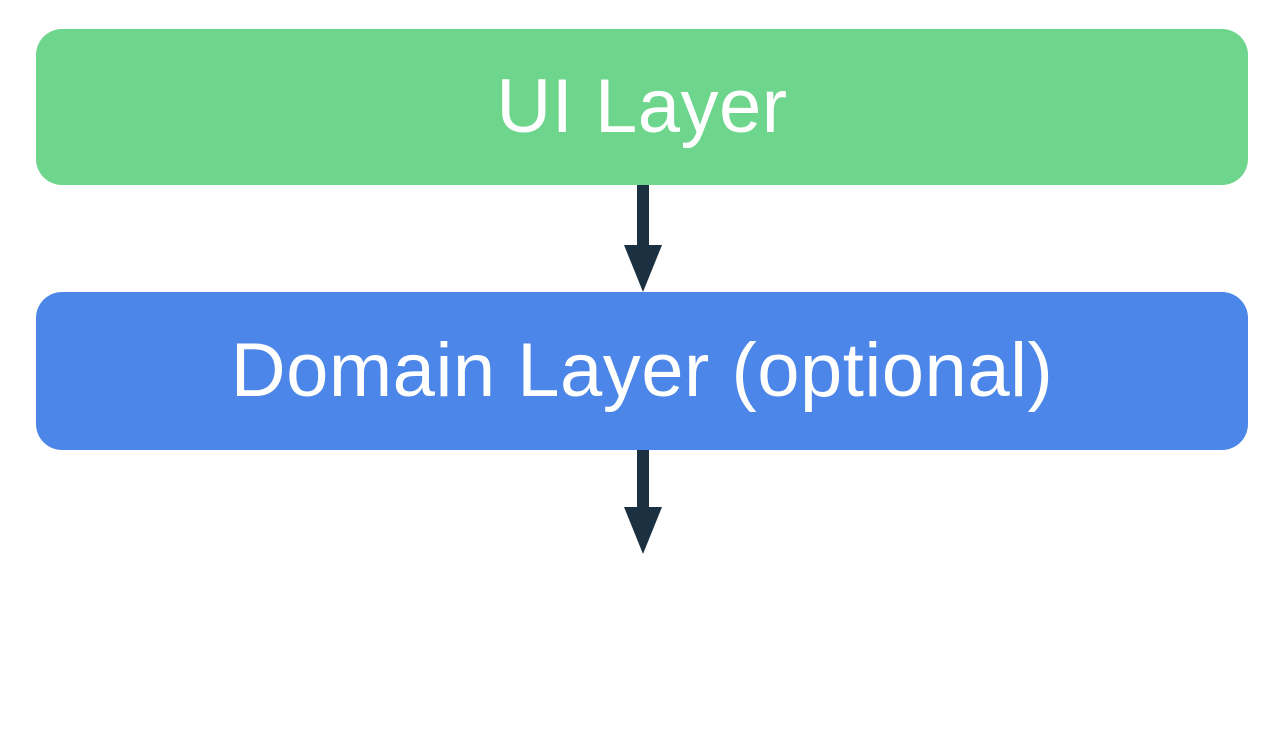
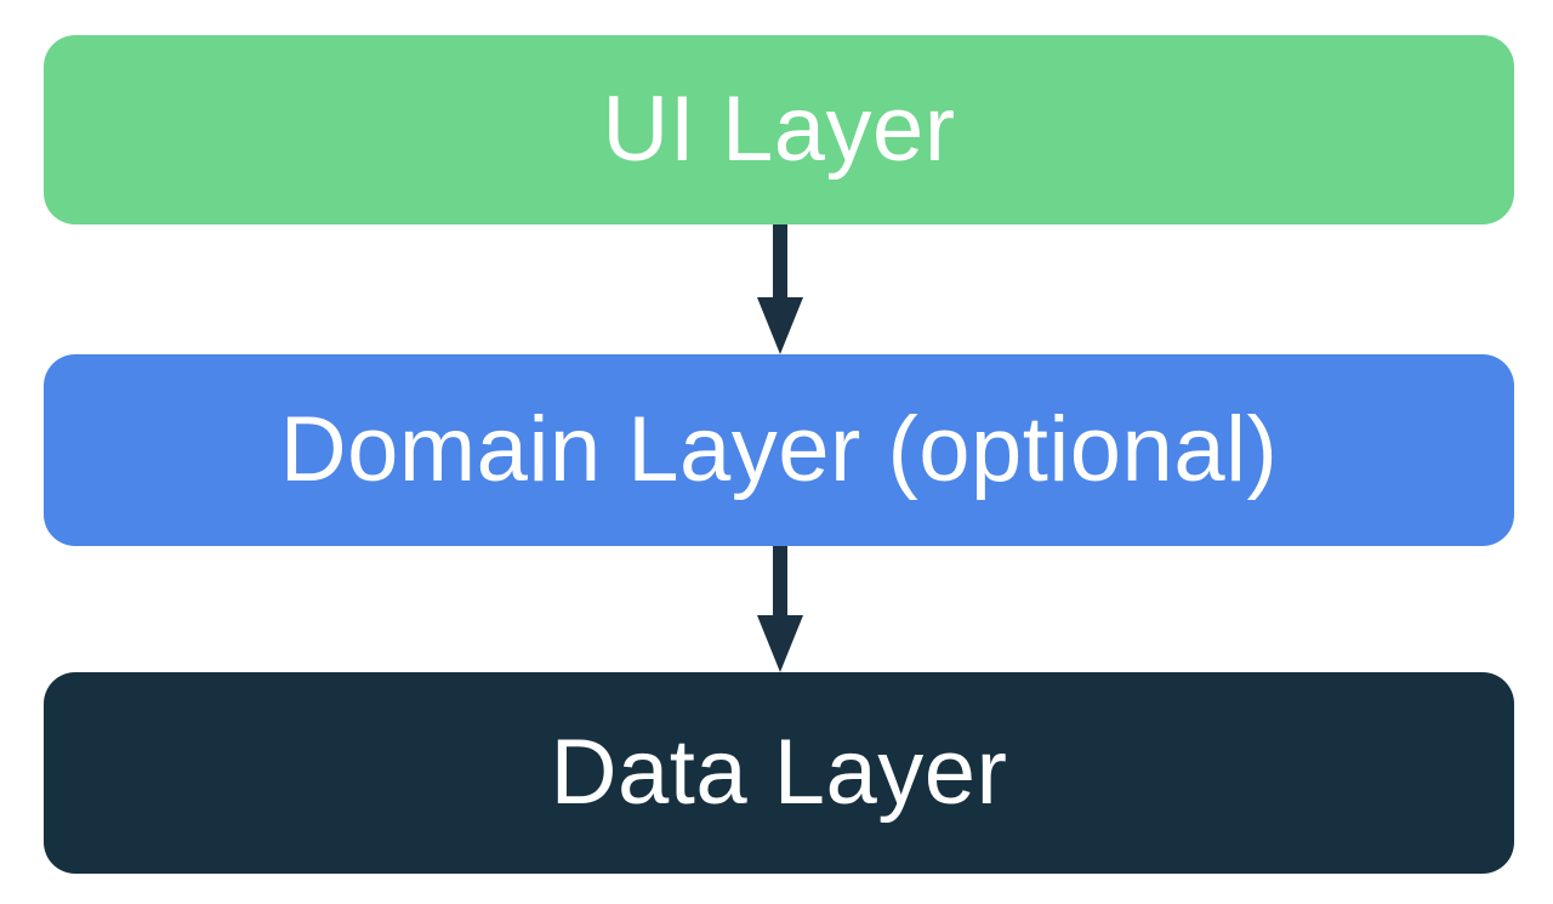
  UI Layer
  Domain Layer (optional)
+ Data Layer
